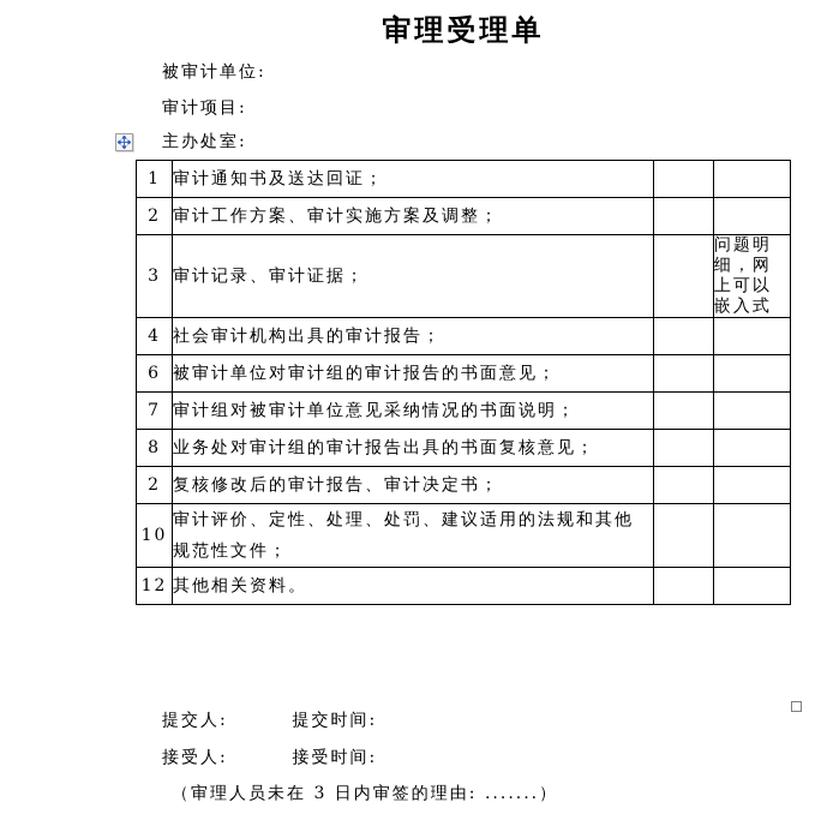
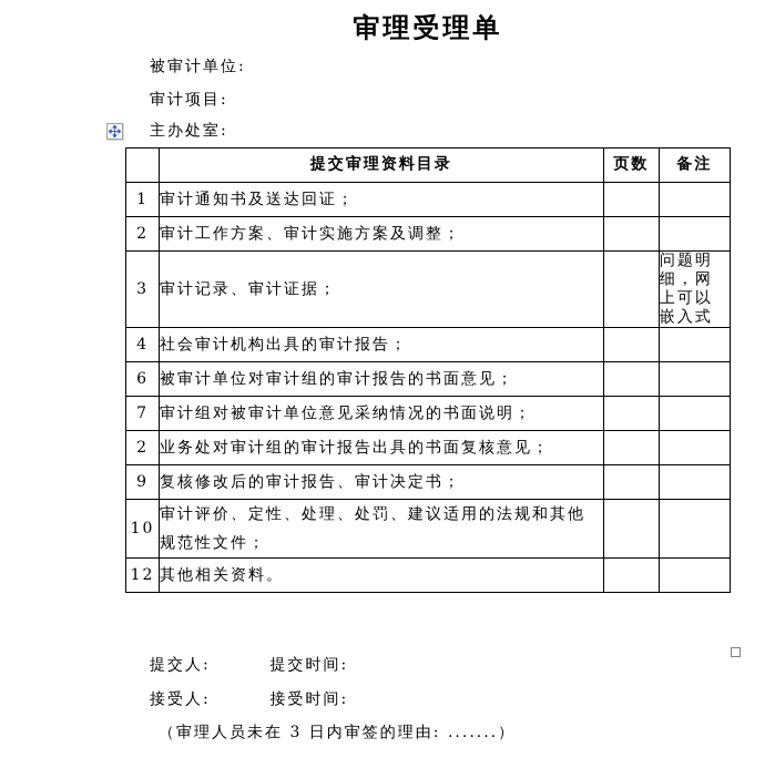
  审理受理单
  被审计单位:
  审计项目:
  主办处室:
+ 	提交审理资料目录	页数	备注
  1	审计通知书及送达回证；
  2	审计工作方案、审计实施方案及调整；
  3	审计记录、审计证据；		问题明细，网上可以嵌入式
  4	社会审计机构出具的审计报告；
  6	被审计单位对审计组的审计报告的书面意见；
  7	审计组对被审计单位意见采纳情况的书面说明；
- 8	业务处对审计组的审计报告出具的书面复核意见；
+ 2	业务处对审计组的审计报告出具的书面复核意见；
- 2	复核修改后的审计报告、审计决定书；
+ 9	复核修改后的审计报告、审计决定书；
  10	审计评价、定性、处理、处罚、建议适用的法规和其他规范性文件；
  12	其他相关资料。
  提交人: 提交时间:
  接受人: 接受时间:
  （审理人员未在 3 日内审签的理由: .......）
